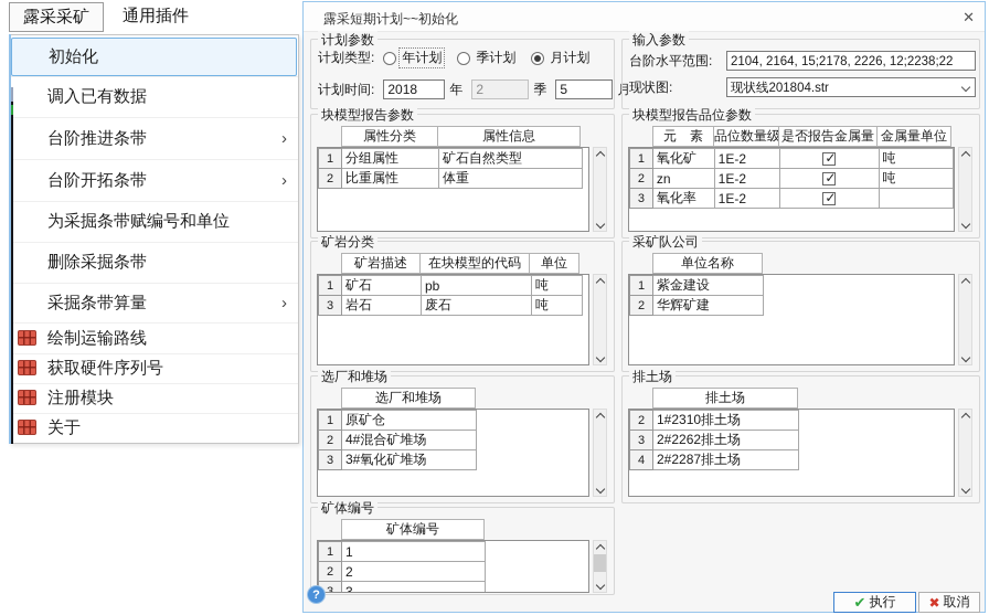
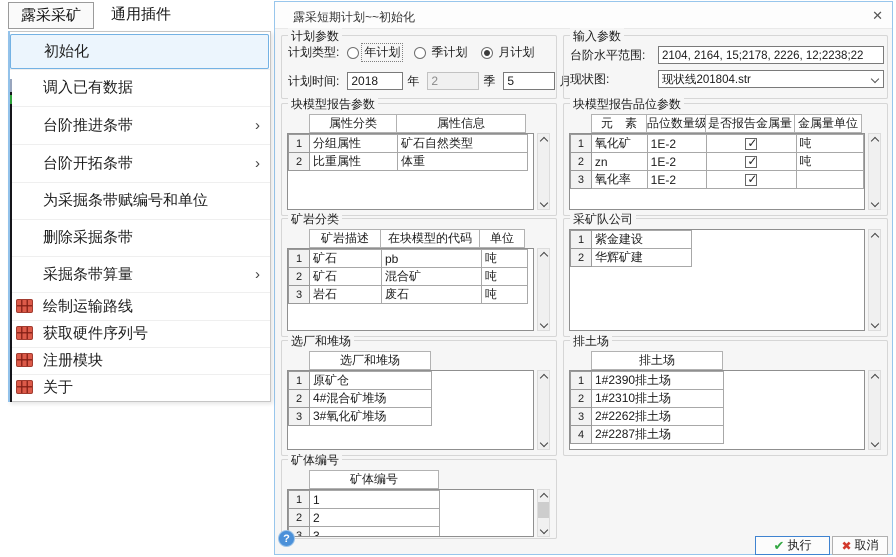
  露采采矿
  通用插件
  初始化
  调入已有数据
  台阶推进条带
  ›
  台阶开拓条带
  ›
  为采掘条带赋编号和单位
  删除采掘条带
  采掘条带算量
  ›
  绘制运输路线
  获取硬件序列号
  注册模块
  关于
  露采短期计划~~初始化
  ✕
  计划参数
  计划类型:
  年计划
  季计划
  月计划
  计划时间:
  2018
  年
  2
  季
  5
  月
  输入参数
  台阶水平范围:
  2104, 2164, 15;2178, 2226, 12;2238;22
  现状图:
  现状线201804.str
  ?
  ✔
  执行
  ✖
  取消
  块模型报告参数
  属性分类
  属性信息
  1	分组属性	矿石自然类型
  2	比重属性	体重
  块模型报告品位参数
  元 素
  品位数量级
  是否报告金属量
  金属量单位
  1	氧化矿	1E-2		吨
  2	zn	1E-2		吨
  3	氧化率	1E-2
  矿岩分类
  矿岩描述
  在块模型的代码
  单位
  1	矿石	pb	吨
+ 2	矿石	混合矿	吨
  3	岩石	废石	吨
  采矿队公司
- 单位名称
  1	紫金建设
  2	华辉矿建
  选厂和堆场
  选厂和堆场
  1	原矿仓
  2	4#混合矿堆场
  3	3#氧化矿堆场
  排土场
  排土场
+ 1	1#2390排土场
  2	1#2310排土场
  3	2#2262排土场
  4	2#2287排土场
  矿体编号
  矿体编号
  1	1
  2	2
  3	3
